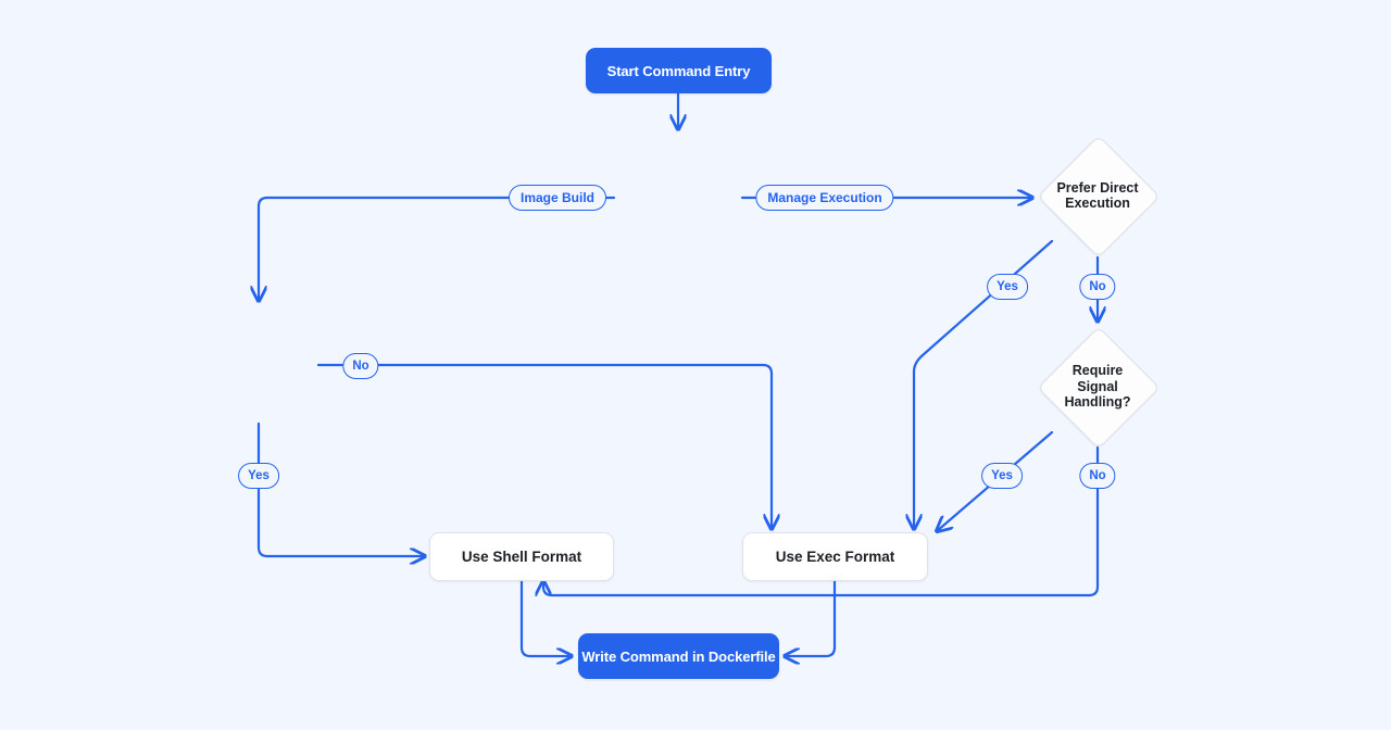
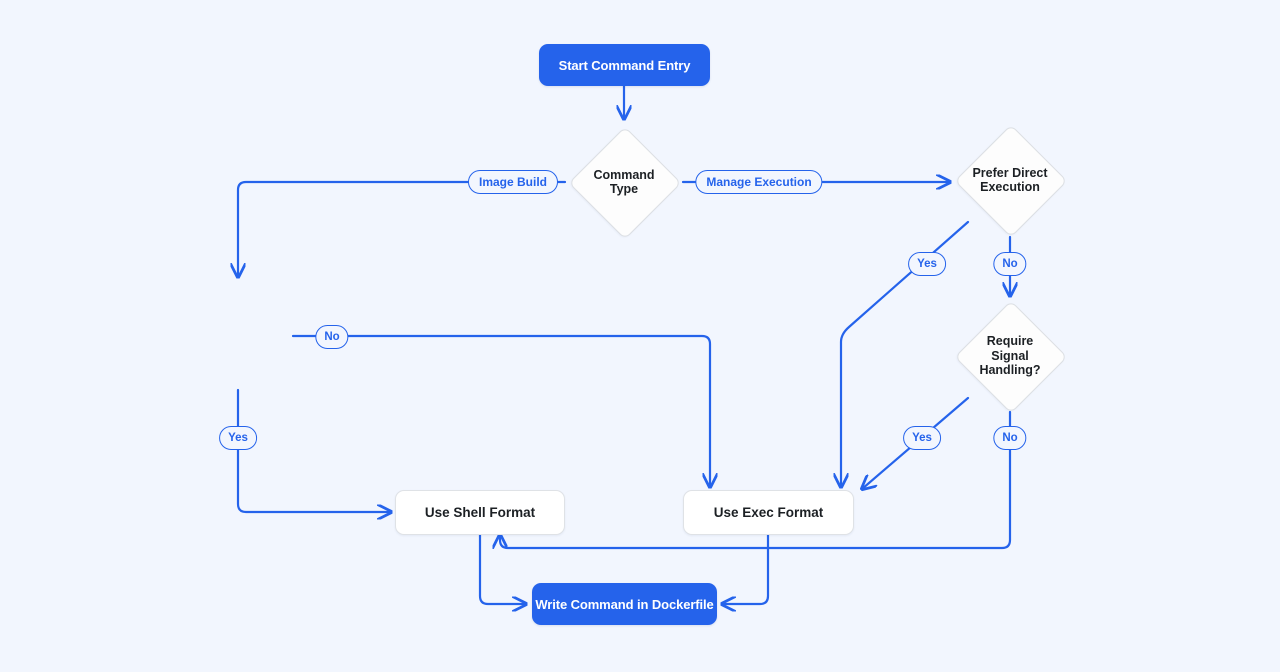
  Start Command Entry
+ Command
+ Type
  Prefer Direct
  Execution
  Require
  Signal
  Handling?
  Use Shell Format
  Use Exec Format
  Write Command in Dockerfile
  Image Build
  Manage Execution
  Yes
  No
  No
  Yes
  Yes
  No
